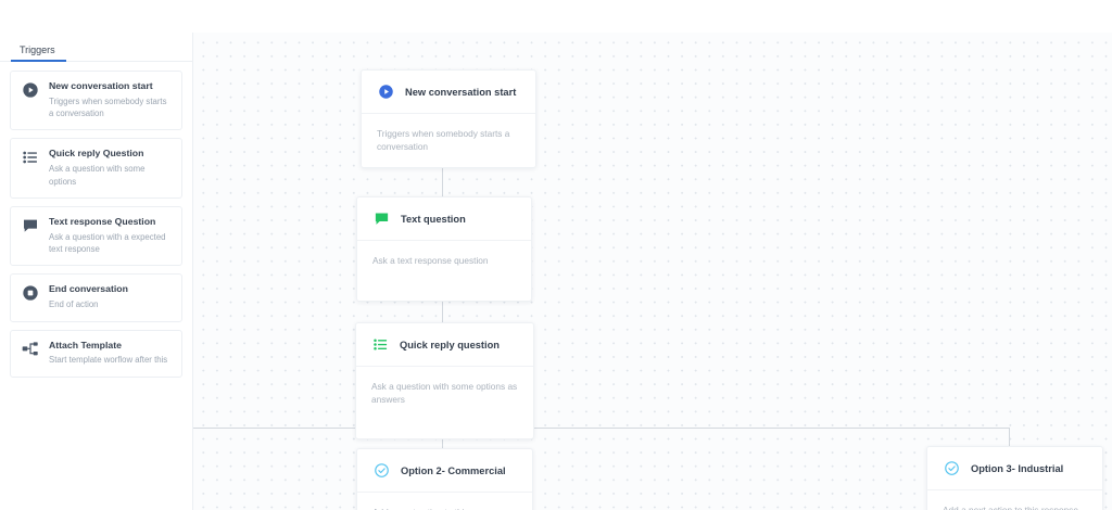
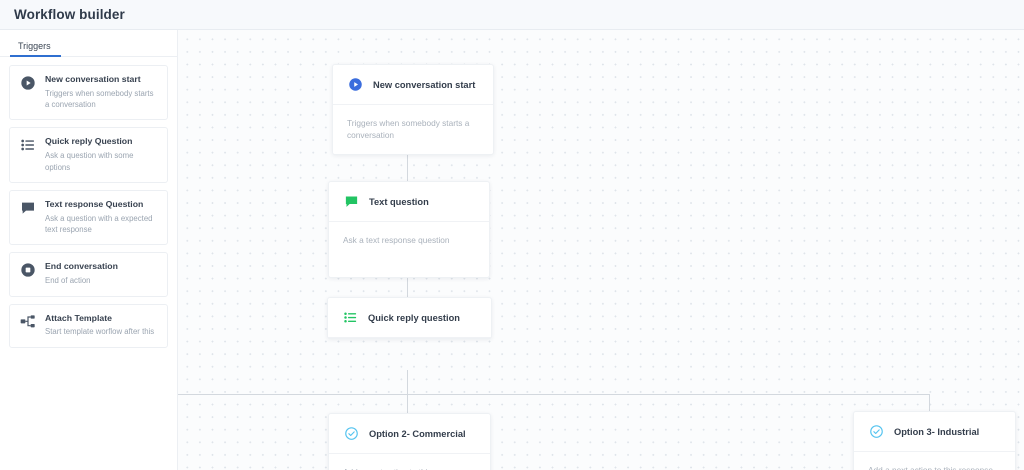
+ Workflow builder
  Triggers
  New conversation start
  Triggers when somebody starts a conversation
  Quick reply Question
  Ask a question with some options
  Text response Question
  Ask a question with a expected text response
  End conversation
  End of action
  Attach Template
  Start template worflow after this
  New conversation start
  Triggers when somebody starts a conversation
  Text question
  Ask a text response question
  Quick reply question
- Ask a question with some options as answers
  Option 2- Commercial
  Option 3- Industrial
